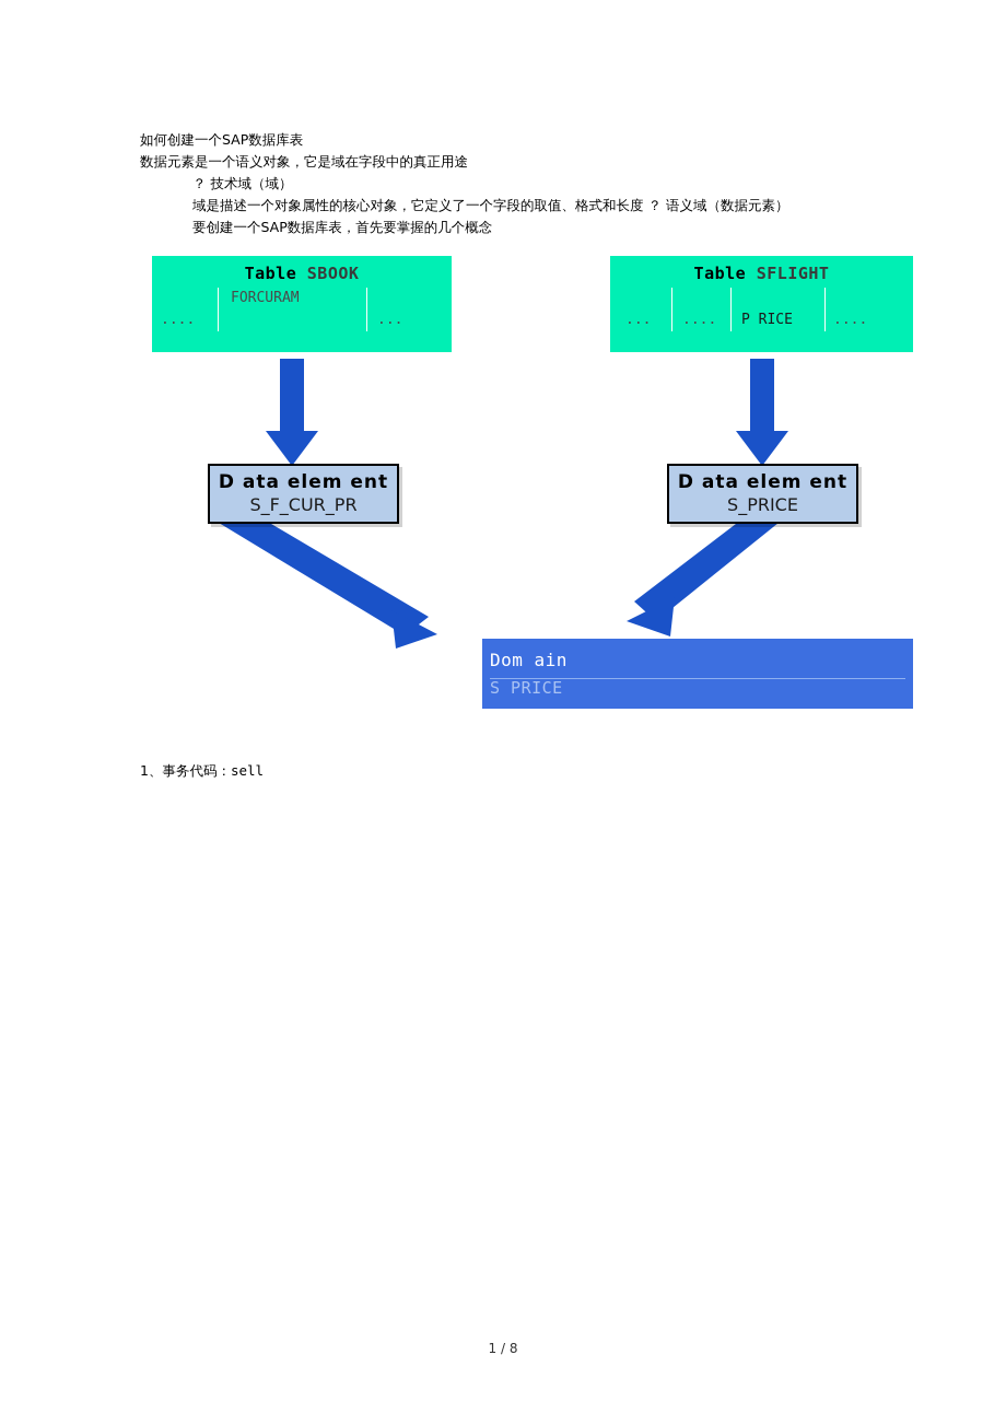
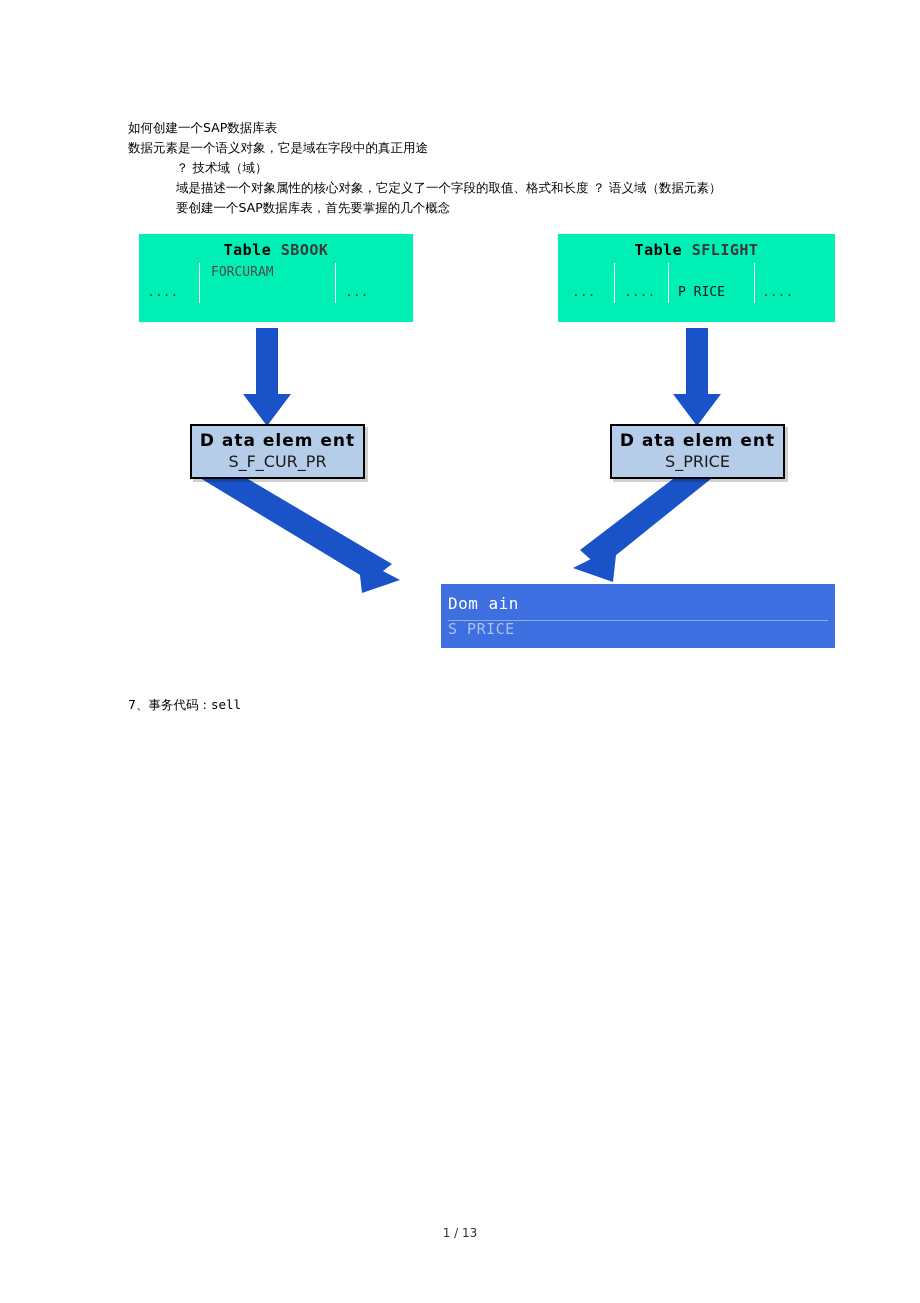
  如何创建一个SAP数据库表
  数据元素是一个语义对象，它是域在字段中的真正用途
  ？ 技术域（域）
  域是描述一个对象属性的核心对象，它定义了一个字段的取值、格式和长度 ？ 语义域（数据元素）
  要创建一个SAP数据库表，首先要掌握的几个概念
  Table SBOOK
  ....
  FORCURAM
  ...
  Table SFLIGHT
  ...
  ....
  P RICE
  ....
  D ata elem ent
  S_F_CUR_PR
  D ata elem ent
  S_PRICE
  Dom ain
  S PRICE
- 1、事务代码：sell
+ 7、事务代码：sell
- 1 / 8
+ 1 / 13
